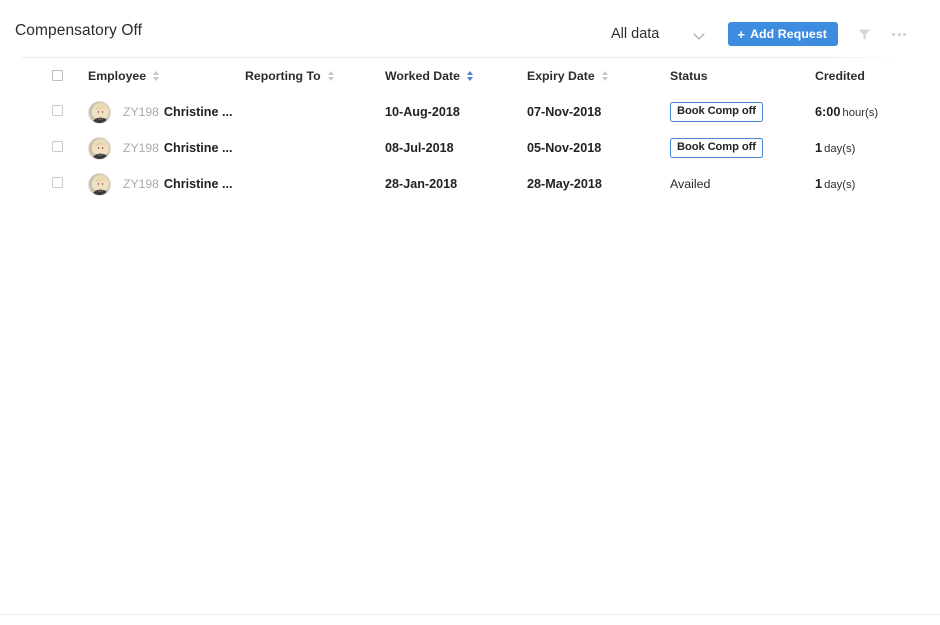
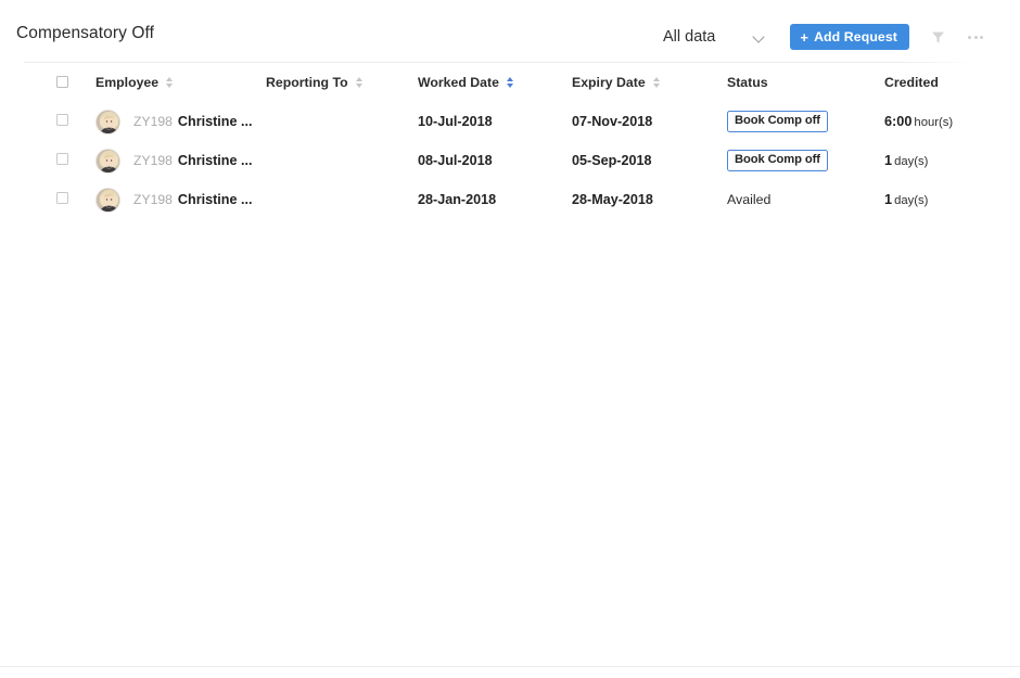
  Compensatory Off
  All data
  +
  Add Request
  	Employee	Reporting To	Worked Date	Expiry Date	Status	Credited
- 	ZY198 Christine ...		10-Aug-2018	07-Nov-2018	Book Comp off	6:00 hour(s)
+ 	ZY198 Christine ...		10-Jul-2018	07-Nov-2018	Book Comp off	6:00 hour(s)
- 	ZY198 Christine ...		08-Jul-2018	05-Nov-2018	Book Comp off	1 day(s)
+ 	ZY198 Christine ...		08-Jul-2018	05-Sep-2018	Book Comp off	1 day(s)
  	ZY198 Christine ...		28-Jan-2018	28-May-2018	Availed	1 day(s)
